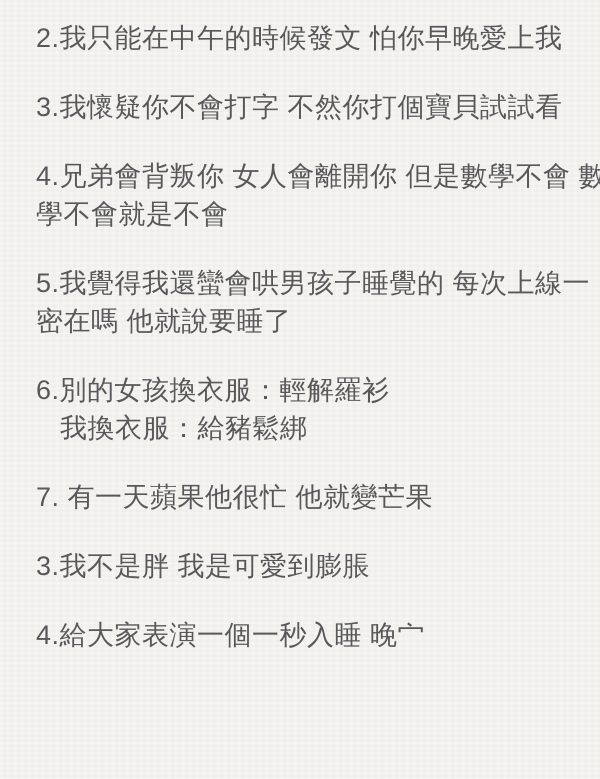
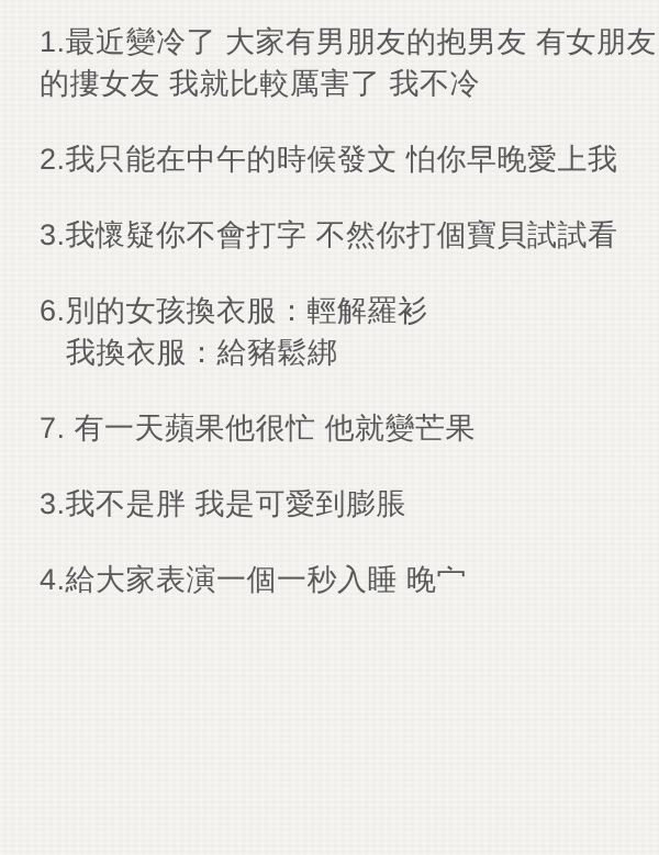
+ 1.最近變冷了 大家有男朋友的抱男友 有女朋友
+ 的摟女友 我就比較厲害了 我不冷
  2.我只能在中午的時候發文 怕你早晚愛上我
  3.我懷疑你不會打字 不然你打個寶貝試試看
- 4.兄弟會背叛你 女人會離開你 但是數學不會 數
- 學不會就是不會
- 5.我覺得我還蠻會哄男孩子睡覺的 每次上線一
- 密在嗎 他就說要睡了
  6.別的女孩換衣服：輕解羅衫
  我換衣服：給豬鬆綁
  7. 有一天蘋果他很忙 他就變芒果
  3.我不是胖 我是可愛到膨脹
  4.給大家表演一個一秒入睡 晚宀
